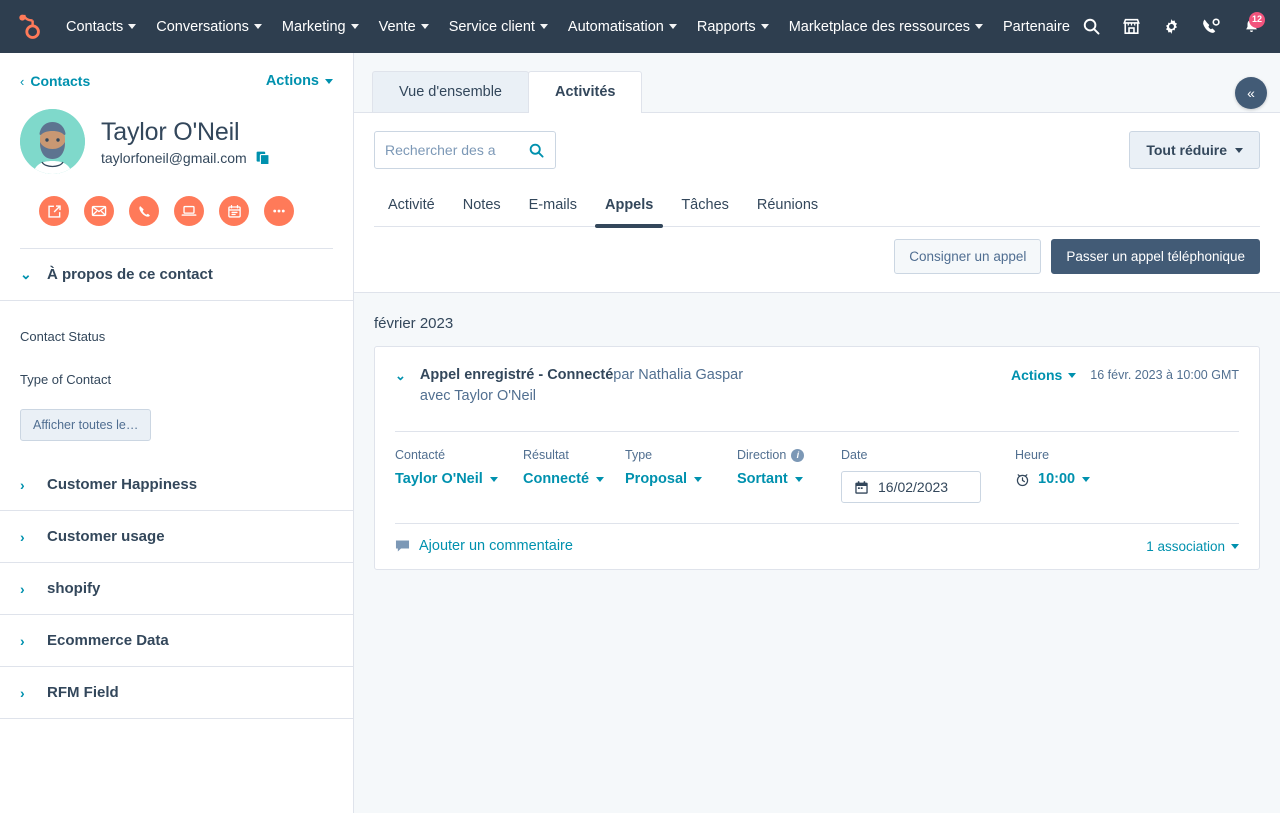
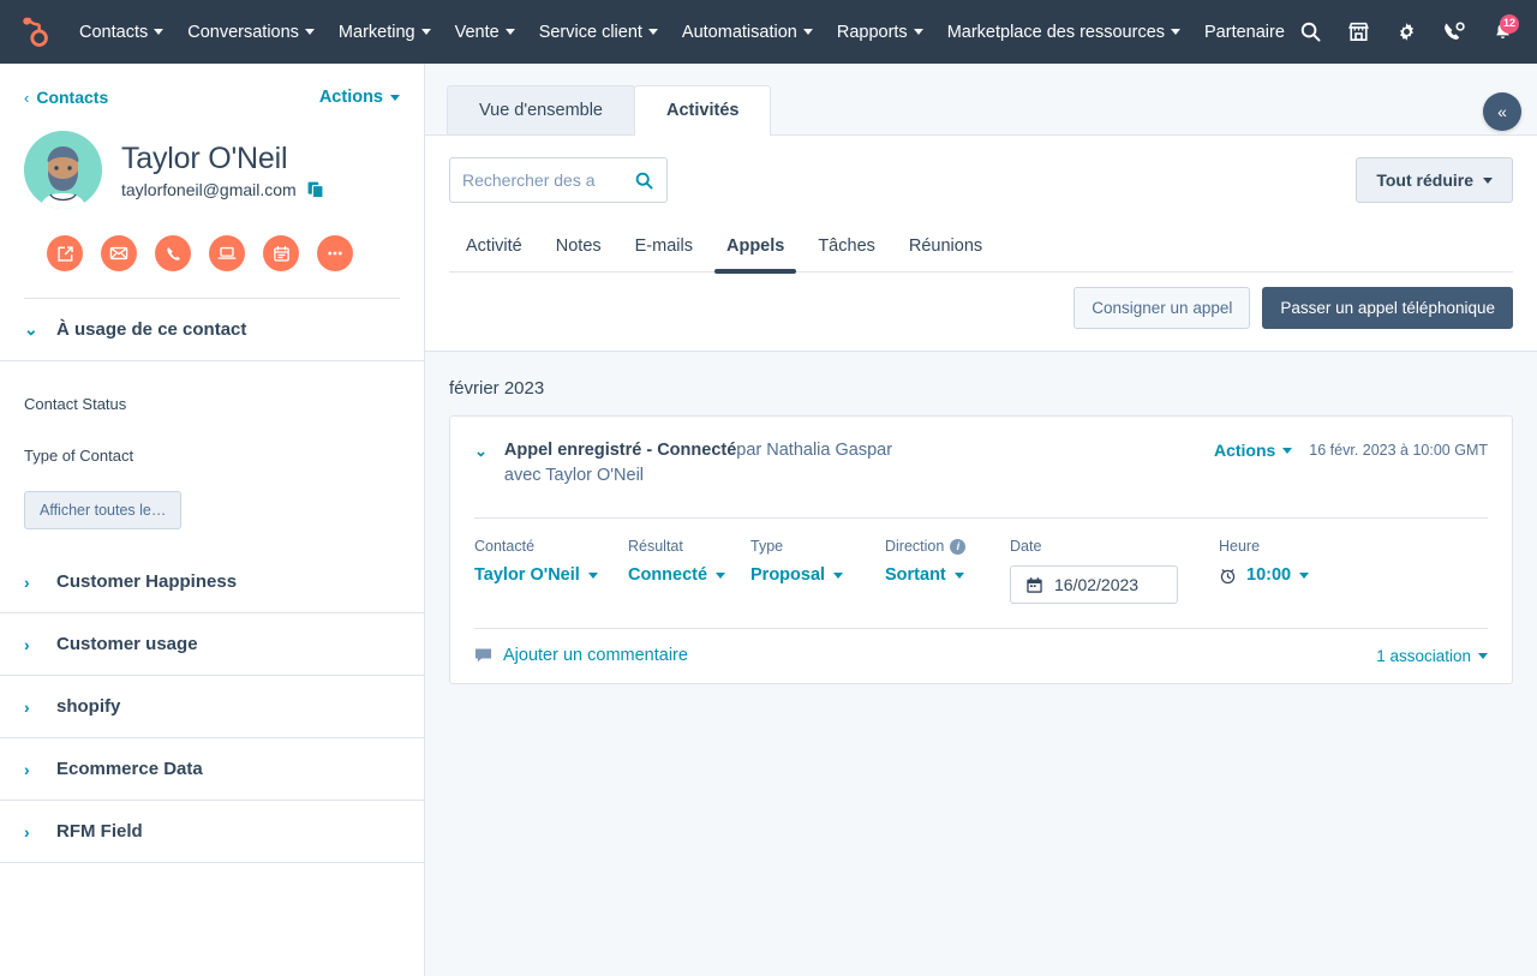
  Contacts
  Conversations
  Marketing
  Vente
  Service client
  Automatisation
  Rapports
  Marketplace des ressources
  Partenaire
  12
  ‹
  Contacts
  Actions
  Taylor O'Neil
  taylorfoneil@gmail.com
  ⌄
- À propos de ce contact
+ À usage de ce contact
  Contact Status
  Type of Contact
  Afficher toutes le…
  ›
  Customer Happiness
  ›
  Customer usage
  ›
  shopify
  ›
  Ecommerce Data
  ›
  RFM Field
  «
  Vue d'ensemble
  Activités
  Rechercher des a
  Tout réduire
  Activité
  Notes
  E-mails
  Appels
  Tâches
  Réunions
  Consigner un appel
  Passer un appel téléphonique
  février 2023
  ⌄
  Appel enregistré - Connectépar Nathalia Gaspar
  avec Taylor O'Neil
  Actions
  16 févr. 2023 à 10:00 GMT
  Contacté
  Taylor O'Neil
  Résultat
  Connecté
  Type
  Proposal
  Direction
  i
  Sortant
  Date
  16/02/2023
  Heure
  10:00
  Ajouter un commentaire
  1 association
